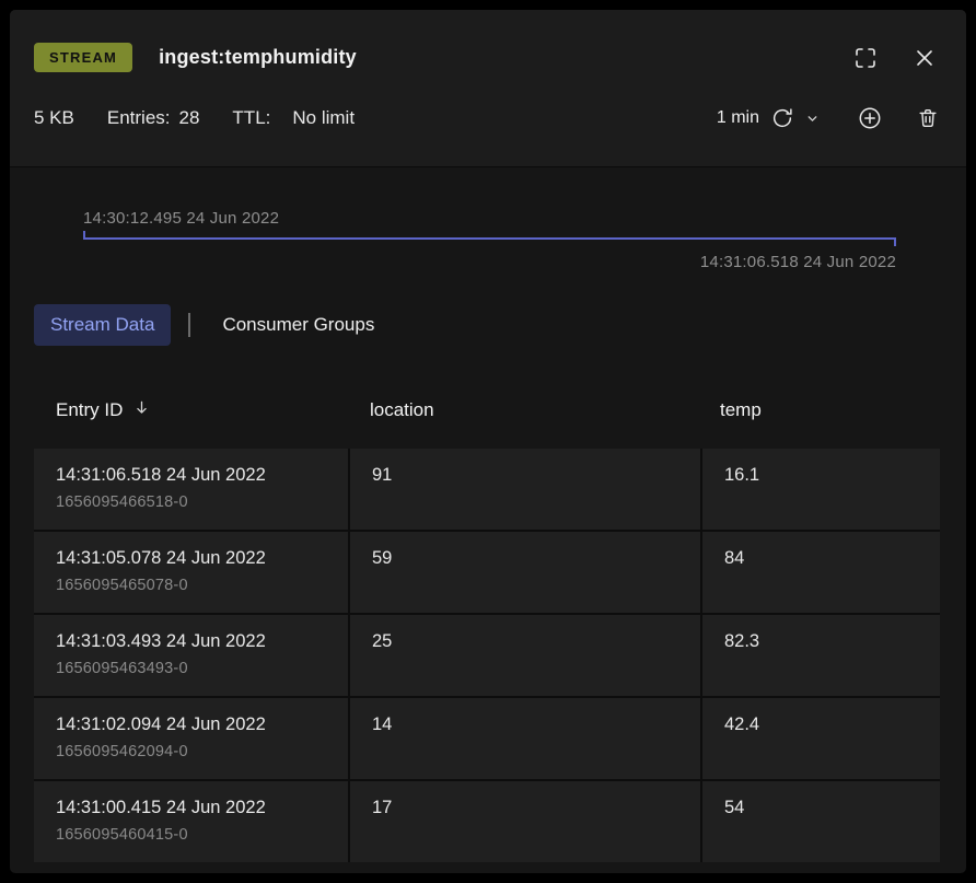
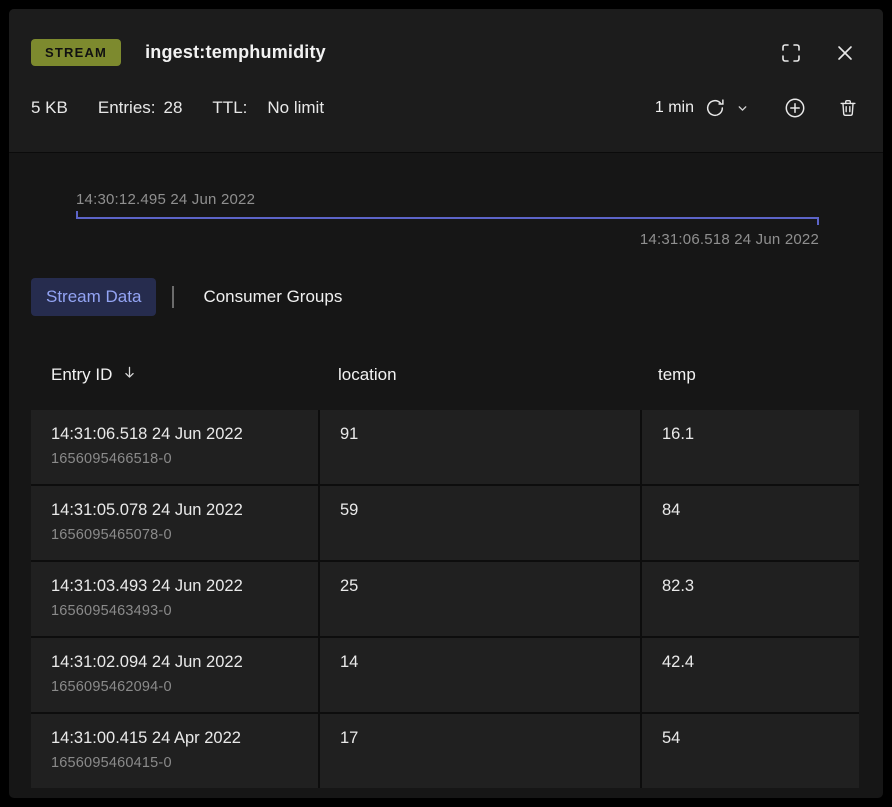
  STREAM
  ingest:temphumidity
  5 KB
  Entries:
  28
  TTL:
  No limit
  1 min
  14:30:12.495 24 Jun 2022
  14:31:06.518 24 Jun 2022
  Stream Data
  Consumer Groups
  Entry ID
  location
  temp
  14:31:06.518 24 Jun 2022
  1656095466518-0
  91
  16.1
  14:31:05.078 24 Jun 2022
  1656095465078-0
  59
  84
  14:31:03.493 24 Jun 2022
  1656095463493-0
  25
  82.3
  14:31:02.094 24 Jun 2022
  1656095462094-0
  14
  42.4
- 14:31:00.415 24 Jun 2022
+ 14:31:00.415 24 Apr 2022
  1656095460415-0
  17
  54
